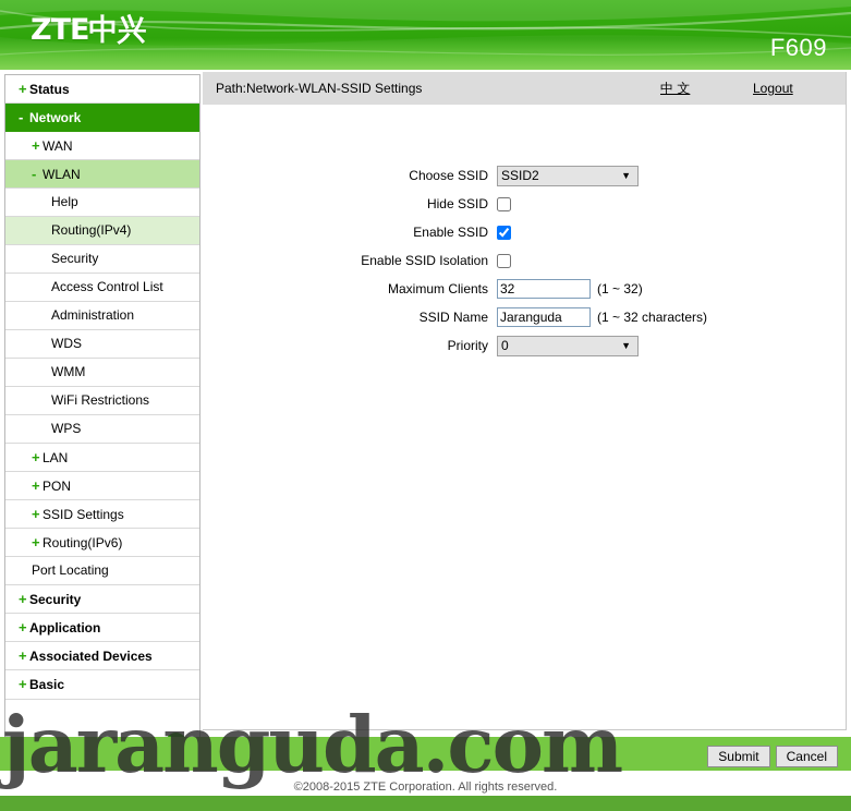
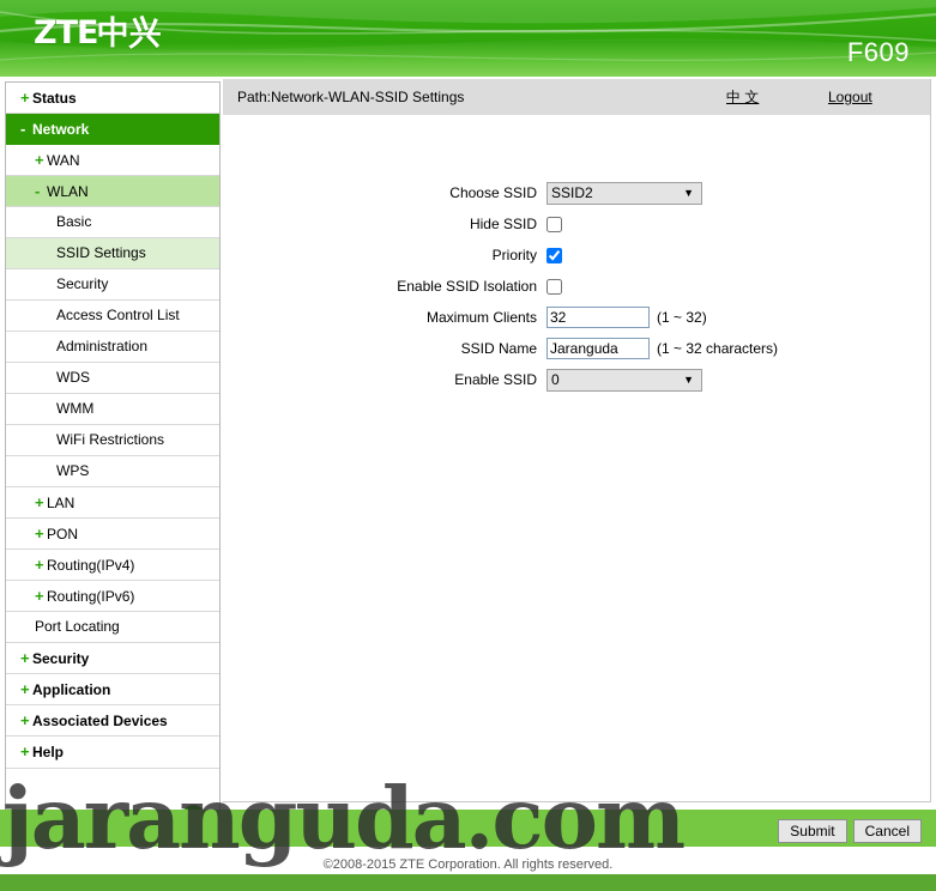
  ZTE中兴
  F609
  + Status
  - Network
  + WAN
  - WLAN
- Help
+ Basic
- Routing(IPv4)
+ SSID Settings
  Security
  Access Control List
  Administration
  WDS
  WMM
  WiFi Restrictions
  WPS
  + LAN
  + PON
- + SSID Settings
+ + Routing(IPv4)
  + Routing(IPv6)
  Port Locating
  + Security
  + Application
  + Associated Devices
- + Basic
+ + Help
  Path:Network-WLAN-SSID Settings
  中 文
  Logout
  Choose SSID
  SSID2
  ▼
  Hide SSID
- Enable SSID
+ Priority
  Enable SSID Isolation
  Maximum Clients
  32
  (1 ~ 32)
  SSID Name
  Jaranguda
  (1 ~ 32 characters)
- Priority
+ Enable SSID
  0
  ▼
  Submit
  Cancel
  ©2008-2015 ZTE Corporation. All rights reserved.
  jaranguda.com
